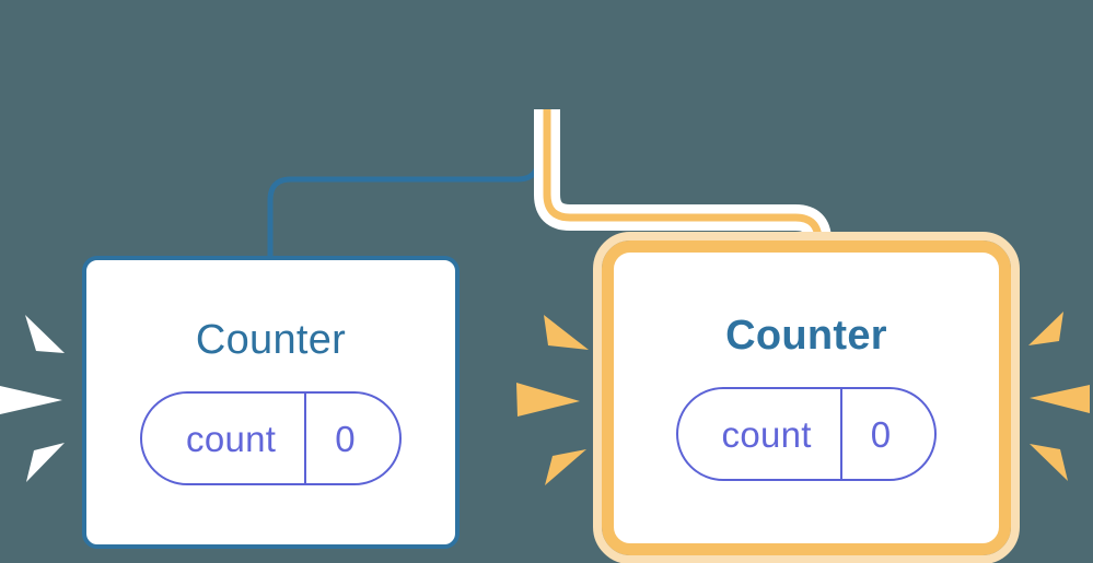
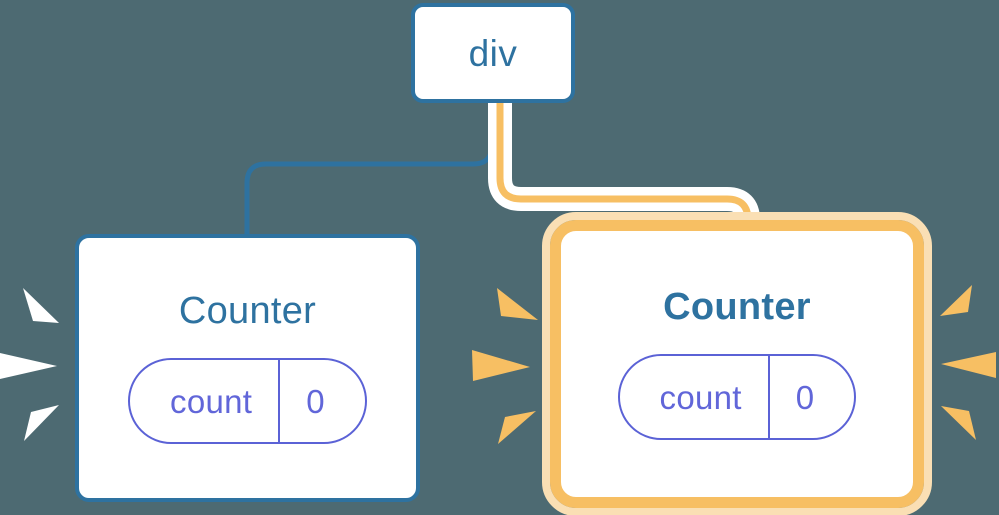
+ div
  Counter
  count
  0
  Counter
  count
  0
